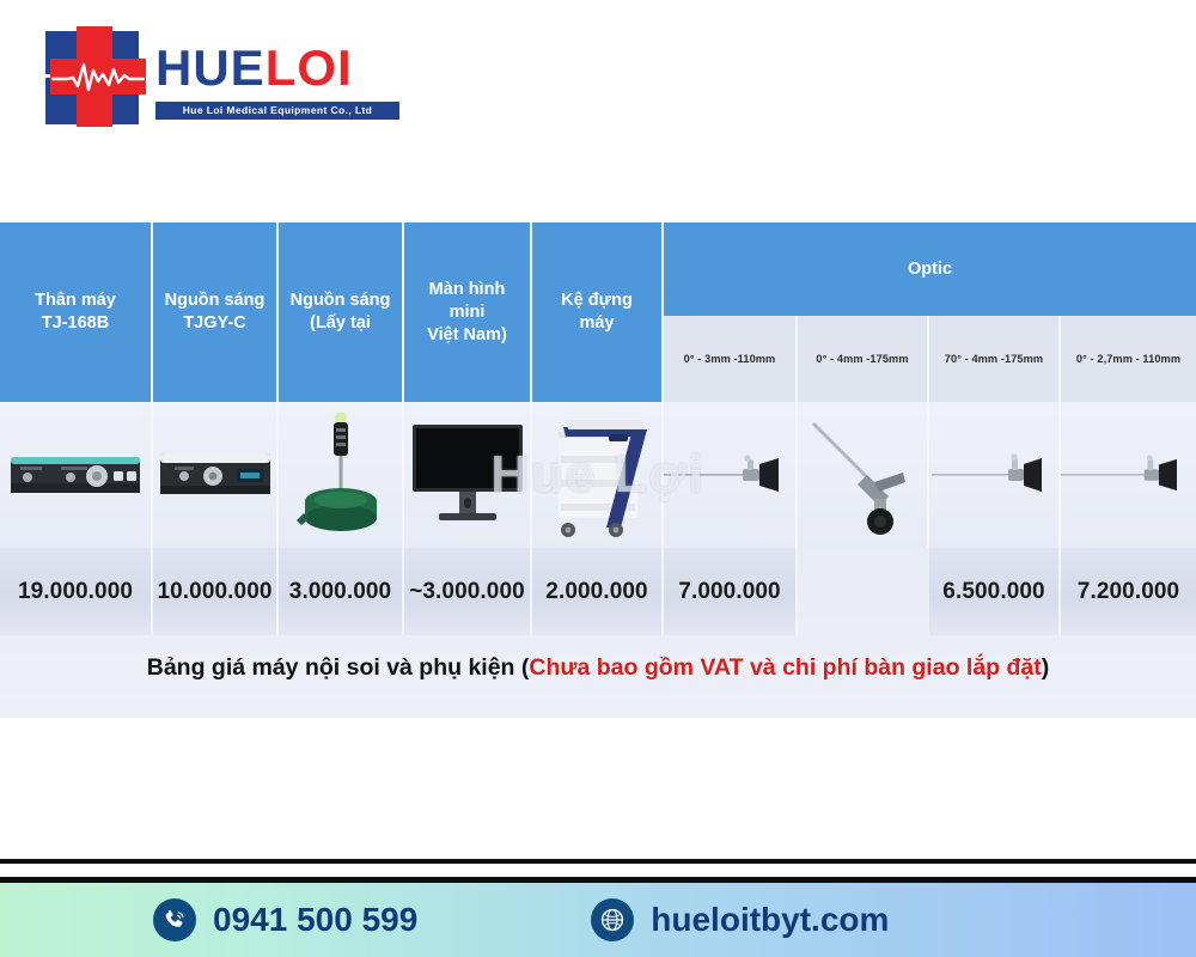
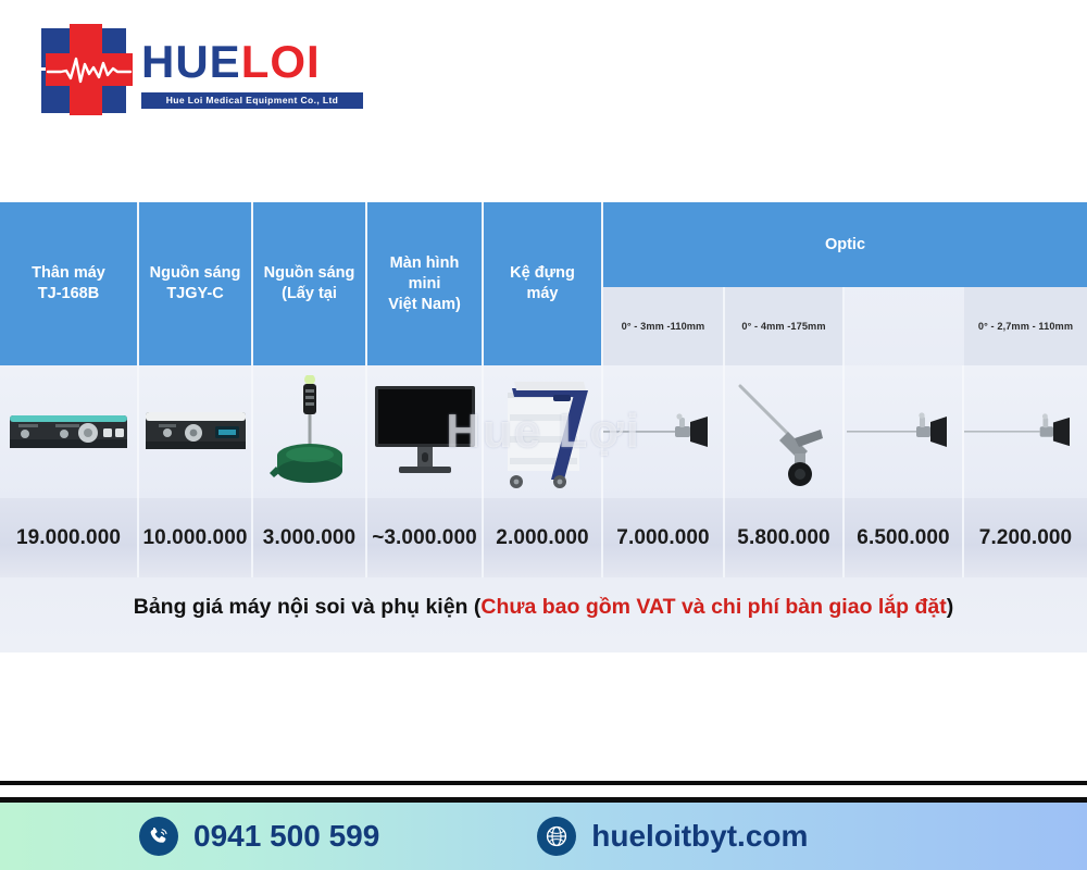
  HUELOI
  Hue Loi Medical Equipment Co., Ltd
  Thân máy
  TJ-168B
  Nguồn sáng
  TJGY-C
  Nguồn sáng
  (Lấy tại
  Màn hình
  mini
  Việt Nam)
  Kệ đựng
  máy
  Optic
  0° - 3mm -110mm
  0° - 4mm -175mm
- 70° - 4mm -175mm
  0° - 2,7mm - 110mm
  Hue Lợi
  19.000.000
  10.000.000
  3.000.000
  ~3.000.000
  2.000.000
  7.000.000
+ 5.800.000
  6.500.000
  7.200.000
  Bảng giá máy nội soi và phụ kiện (
  Chưa bao gồm VAT và chi phí bàn giao lắp đặt
  )
  0941 500 599
  hueloitbyt.com
